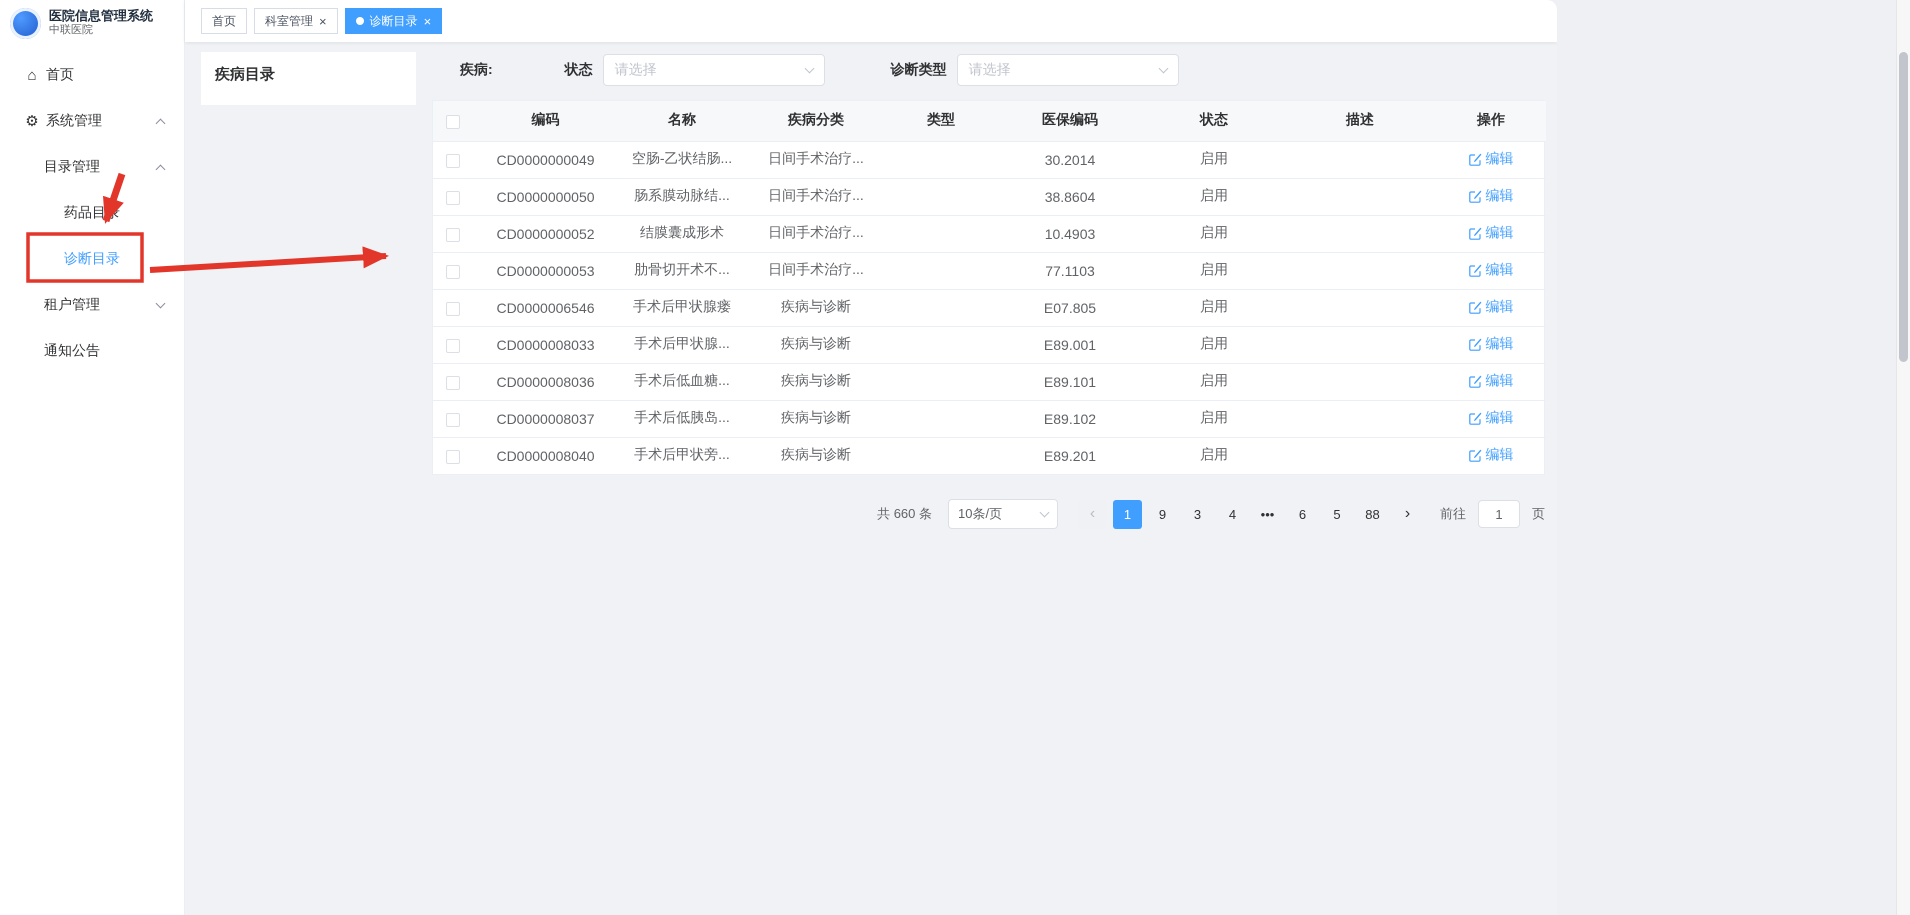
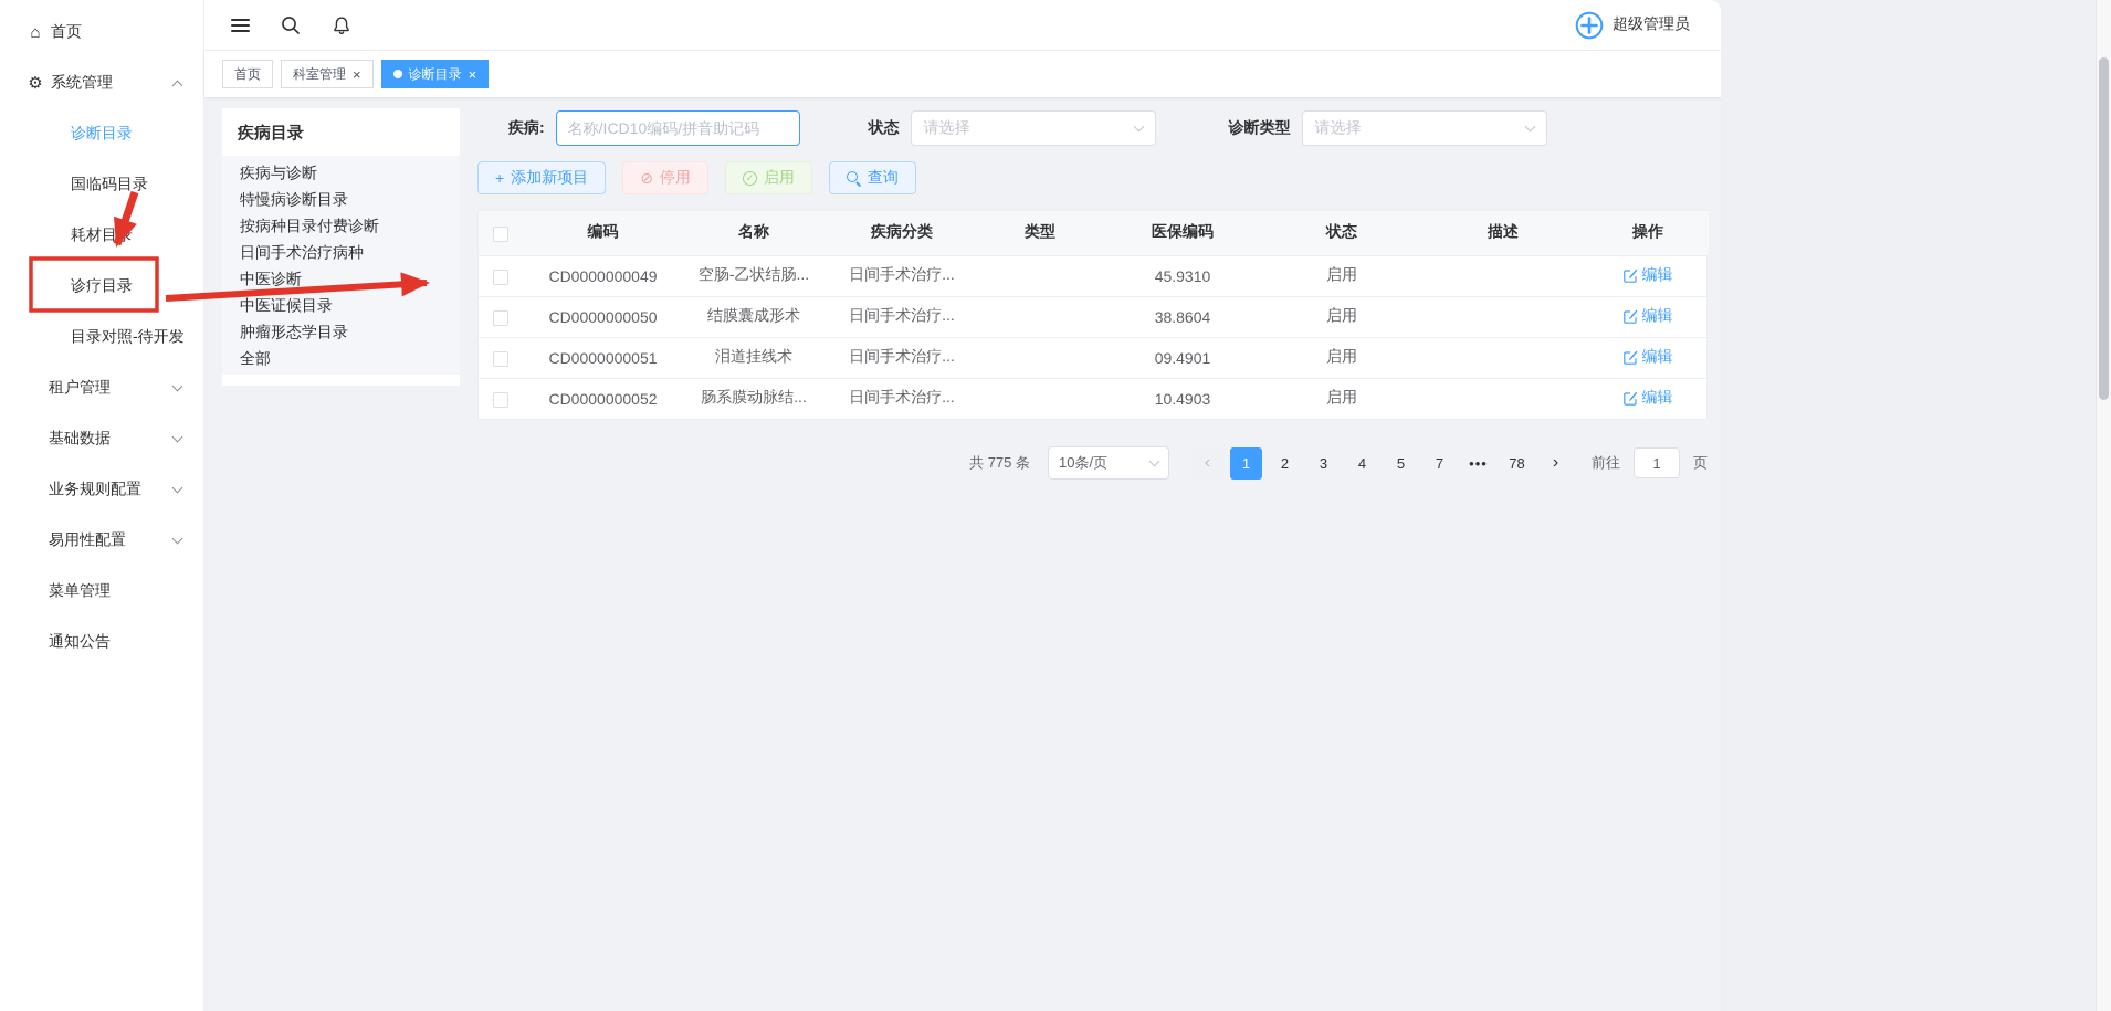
- 医院信息管理系统
- 中联医院
  ⌂
  首页
  ⚙
  系统管理
- 目录管理
- 药品目录
  诊断目录
+ 国临码目录
+ 耗材目录
+ 诊疗目录
+ 目录对照-待开发
  租户管理
+ 基础数据
+ 业务规则配置
+ 易用性配置
+ 菜单管理
  通知公告
+ 超级管理员
  首页
  科室管理
  ×
  诊断目录
  ×
  疾病目录
+ 疾病与诊断
+ 特慢病诊断目录
+ 按病种目录付费诊断
+ 日间手术治疗病种
+ 中医诊断
+ 中医证候目录
+ 肿瘤形态学目录
+ 全部
  疾病:
+ 名称/ICD10编码/拼音助记码
  状态
  请选择
  诊断类型
  请选择
+ +
+ 添加新项目
+ ⊘
+ 停用
+ ✓
+ 启用
+ 查询
  	编码	名称	疾病分类	类型	医保编码	状态	描述	操作
- 	CD0000000049	空肠-乙状结肠...	日间手术治疗...		30.2014	启用		编辑
+ 	CD0000000049	空肠-乙状结肠...	日间手术治疗...		45.9310	启用		编辑
- 	CD0000000050	肠系膜动脉结...	日间手术治疗...		38.8604	启用		编辑
+ 	CD0000000050	结膜囊成形术	日间手术治疗...		38.8604	启用		编辑
+ 	CD0000000051	泪道挂线术	日间手术治疗...		09.4901	启用		编辑
- 	CD0000000052	结膜囊成形术	日间手术治疗...		10.4903	启用		编辑
+ 	CD0000000052	肠系膜动脉结...	日间手术治疗...		10.4903	启用		编辑
- 	CD0000000053	肋骨切开术不...	日间手术治疗...		77.1103	启用		编辑
- 	CD0000006546	手术后甲状腺瘘	疾病与诊断		E07.805	启用		编辑
- 	CD0000008033	手术后甲状腺...	疾病与诊断		E89.001	启用		编辑
- 	CD0000008036	手术后低血糖...	疾病与诊断		E89.101	启用		编辑
- 	CD0000008037	手术后低胰岛...	疾病与诊断		E89.102	启用		编辑
- 	CD0000008040	手术后甲状旁...	疾病与诊断		E89.201	启用		编辑
- 共 660 条
+ 共 775 条
  10条/页
  ‹
  1
- 9
+ 2
  3
  4
- •••
+ 5
- 6
+ 7
- 5
+ •••
- 88
+ 78
  ›
  前往
  1
  页
